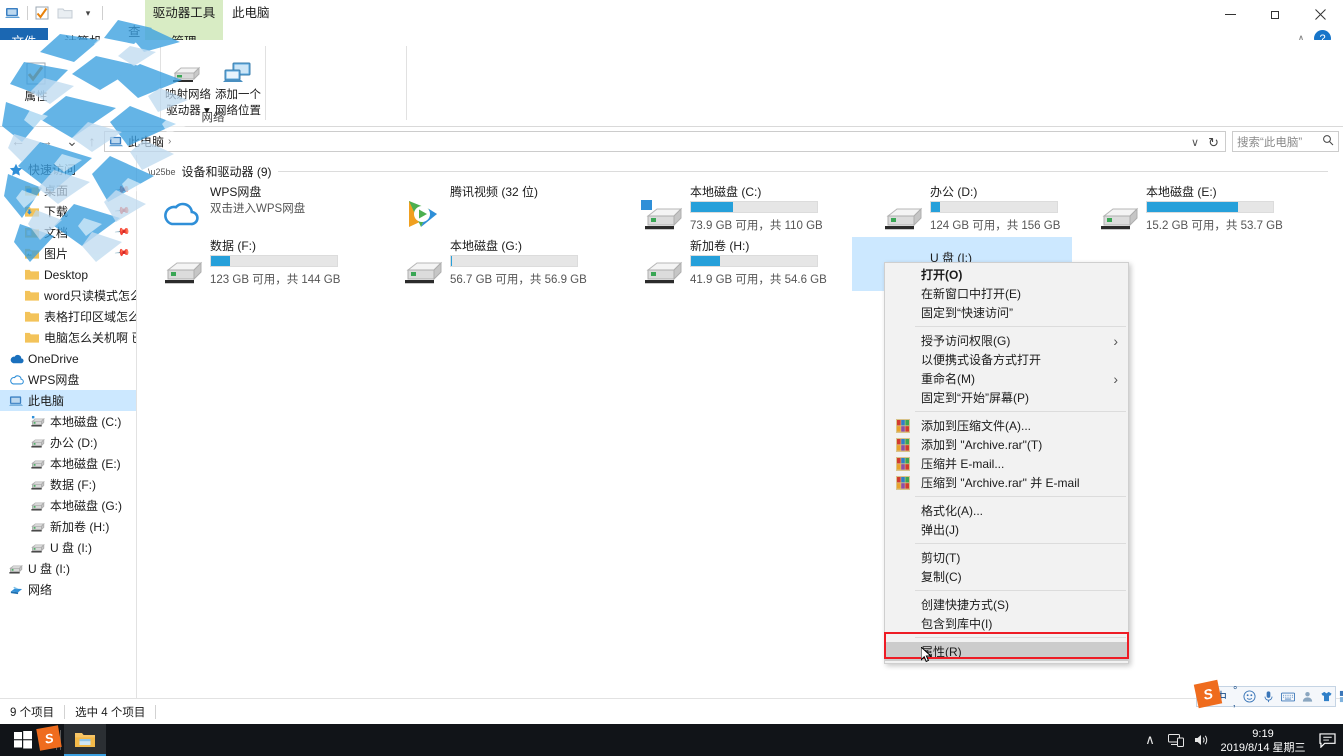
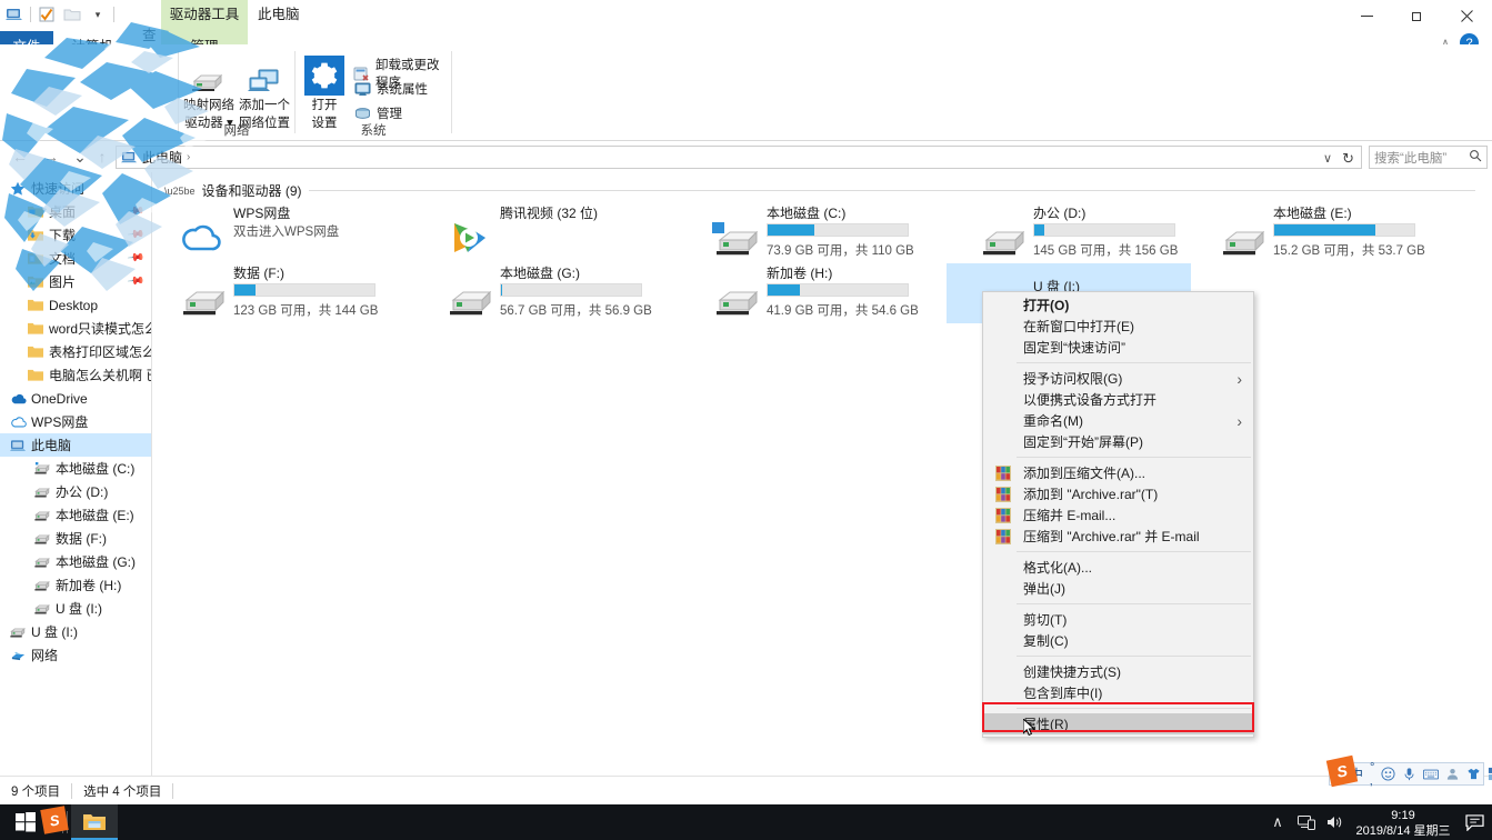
  ▾
  驱动器工具
  此电脑
  ∧
  ?
- 属性
  映射网络
  驱动器 ▾
  添加一个
  网络位置
  网络
+ 打开
+ 设置
+ 卸载或更改程序
+ 系统属性
+ 管理
+ 系统
  ←
  →
  ⌄
  ↑
  此电脑
  ›
  ∨
  ↻
  搜索“此电脑”
  快速访问
  桌面
  下载
  文档
  图片
  Desktop
  word只读模式怎
  表格打印区域怎么
  电脑怎么关机啊
  OneDrive
  WPS网盘
  此电脑
  本地磁盘 (C:)
  办公 (D:)
  本地磁盘 (E:)
  数据 (F:)
  本地磁盘 (G:)
  新加卷 (H:)
  U 盘 (I:)
  U 盘 (I:)
  网络
  \u25be
  设备和驱动器 (9)
  WPS网盘
  双击进入WPS网盘
  腾讯视频 (32 位)
  本地磁盘 (C:)
  73.9 GB 可用，共 110 GB
  办公 (D:)
- 124 GB 可用，共 156 GB
+ 145 GB 可用，共 156 GB
  本地磁盘 (E:)
  15.2 GB 可用，共 53.7 GB
  数据 (F:)
  123 GB 可用，共 144 GB
  本地磁盘 (G:)
  56.7 GB 可用，共 56.9 GB
  新加卷 (H:)
  41.9 GB 可用，共 54.6 GB
  U 盘 (I:)
  打开(O)
  在新窗口中打开(E)
  固定到“快速访问”
  授予访问权限(G)
  ›
  以便携式设备方式打开
  重命名(M)
  ›
  固定到“开始”屏幕(P)
  添加到压缩文件(A)...
  添加到 "Archive.rar"(T)
  压缩并 E-mail...
  压缩到 "Archive.rar" 并 E-mail
  格式化(A)...
  弹出(J)
  剪切(T)
  复制(C)
  创建快捷方式(S)
  包含到库中(I)
  性(R)
  9 个项目
  选中 4 个项目
  °‚
  ∧
  9:19
  2019/8/14 星期三
